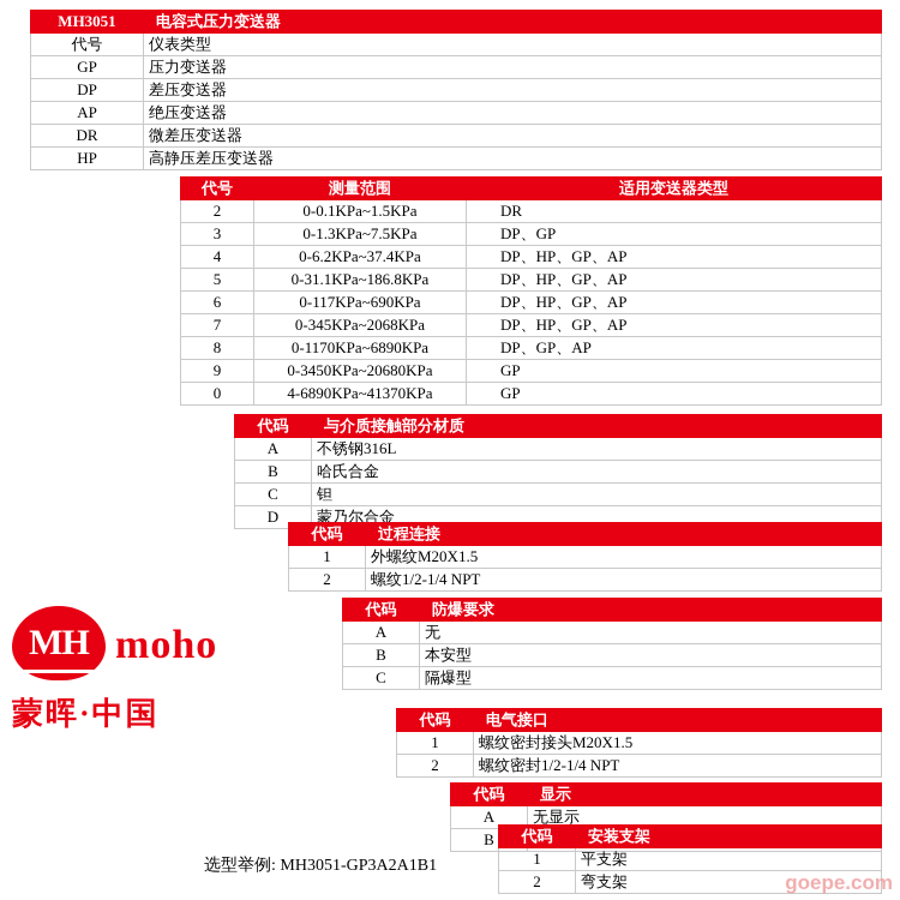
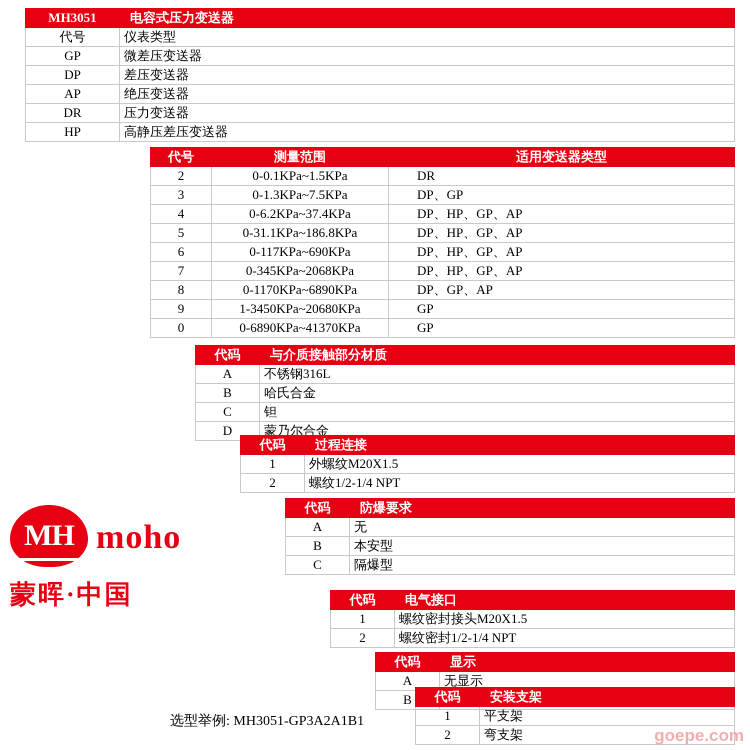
  MH3051	电容式压力变送器
  代号	仪表类型
- GP	压力变送器
+ GP	微差压变送器
  DP	差压变送器
  AP	绝压变送器
- DR	微差压变送器
+ DR	压力变送器
  HP	高静压差压变送器
  代号	测量范围	适用变送器类型
  2	0-0.1KPa~1.5KPa	DR
  3	0-1.3KPa~7.5KPa	DP、GP
  4	0-6.2KPa~37.4KPa	DP、HP、GP、AP
  5	0-31.1KPa~186.8KPa	DP、HP、GP、AP
  6	0-117KPa~690KPa	DP、HP、GP、AP
  7	0-345KPa~2068KPa	DP、HP、GP、AP
  8	0-1170KPa~6890KPa	DP、GP、AP
- 9	0-3450KPa~20680KPa	GP
+ 9	1-3450KPa~20680KPa	GP
- 0	4-6890KPa~41370KPa	GP
+ 0	0-6890KPa~41370KPa	GP
  代码	与介质接触部分材质
  A	不锈钢316L
  B	哈氏合金
  C	钽
  D	蒙乃尔合金
  代码	过程连接
  1	外螺纹M20X1.5
  2	螺纹1/2-1/4 NPT
  代码	防爆要求
  A	无
  B	本安型
  C	隔爆型
  代码	电气接口
  1	螺纹密封接头M20X1.5
  2	螺纹密封1/2-1/4 NPT
  代码	显示
  A	无显示
  代码	安装支架
  1	平支架
  2	弯支架
  MH
  moho
  蒙晖·中国
  选型举例: MH3051-GP3A2A1B1
  goepe.com
